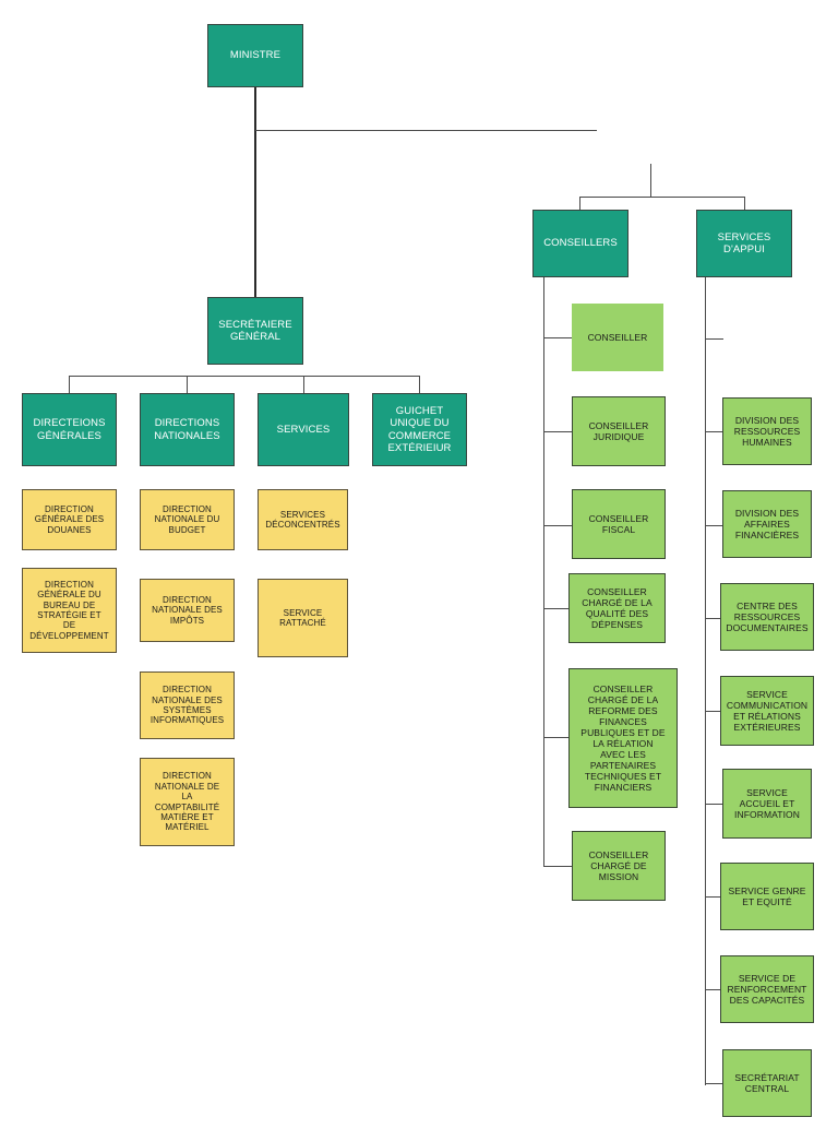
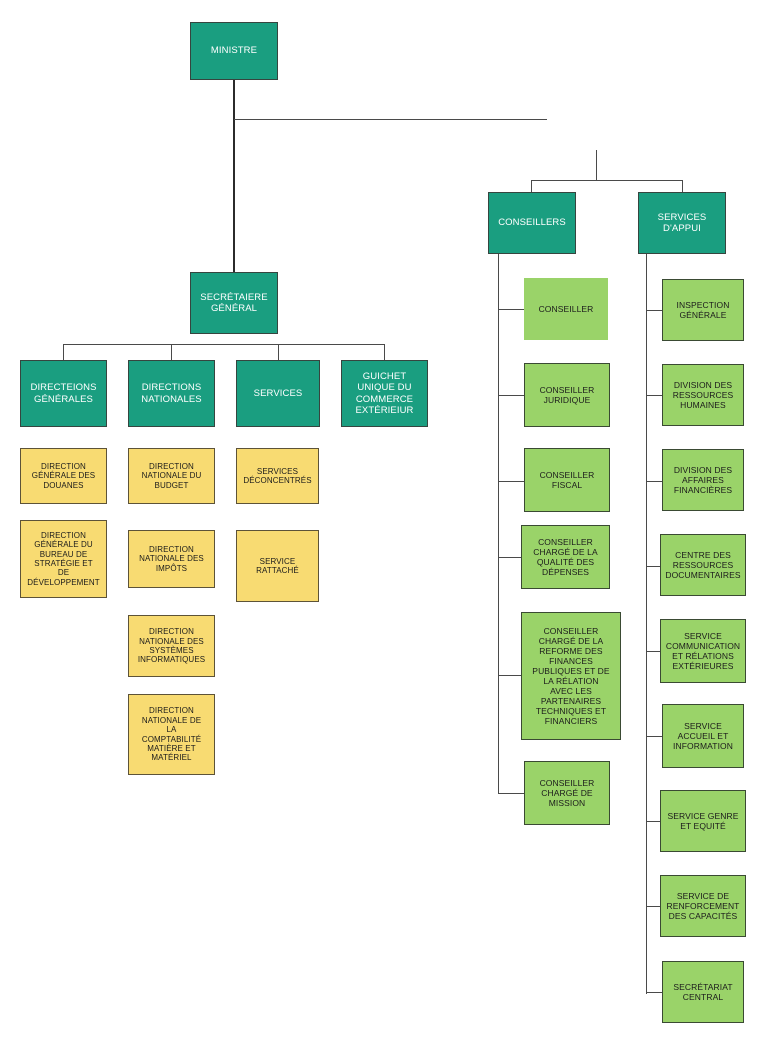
  MINISTRE
  CONSEILLERS
  SERVICES
  D'APPUI
  SECRÉTAIERE
  GÉNÉRAL
  DIRECTEIONS
  GÉNÉRALES
  DIRECTIONS
  NATIONALES
  SERVICES
  GUICHET
  UNIQUE DU
  COMMERCE
  EXTÉRIEIUR
  DIRECTION
  GÉNÉRALE DES
  DOUANES
  DIRECTION
  GÉNÉRALE DU
  BUREAU DE
  STRATÉGIE ET
  DE
  DÉVELOPPEMENT
  DIRECTION
  NATIONALE DU
  BUDGET
  DIRECTION
  NATIONALE DES
  IMPÔTS
  DIRECTION
  NATIONALE DES
  SYSTÈMES
  INFORMATIQUES
  DIRECTION
  NATIONALE DE
  LA
  COMPTABILITÉ
  MATIÈRE ET
  MATÉRIEL
  SERVICES
  DÉCONCENTRÉS
  SERVICE
  RATTACHÉ
  CONSEILLER
  CONSEILLER
  JURIDIQUE
  CONSEILLER
  FISCAL
  CONSEILLER
  CHARGÉ DE LA
  QUALITÉ DES
  DÉPENSES
  CONSEILLER
  CHARGÉ DE LA
  REFORME DES
  FINANCES
  PUBLIQUES ET DE
  LA RÉLATION
  AVEC LES
  PARTENAIRES
  TECHNIQUES ET
  FINANCIERS
  CONSEILLER
  CHARGÉ DE
  MISSION
+ INSPECTION
+ GÉNÉRALE
  DIVISION DES
  RESSOURCES
  HUMAINES
  DIVISION DES
  AFFAIRES
  FINANCIÈRES
  CENTRE DES
  RESSOURCES
  DOCUMENTAIRES
  SERVICE
  COMMUNICATION
  ET RÉLATIONS
  EXTÉRIEURES
  SERVICE
  ACCUEIL ET
  INFORMATION
  SERVICE GENRE
  ET EQUITÉ
  SERVICE DE
  RENFORCEMENT
  DES CAPACITÉS
  SECRÉTARIAT
  CENTRAL
